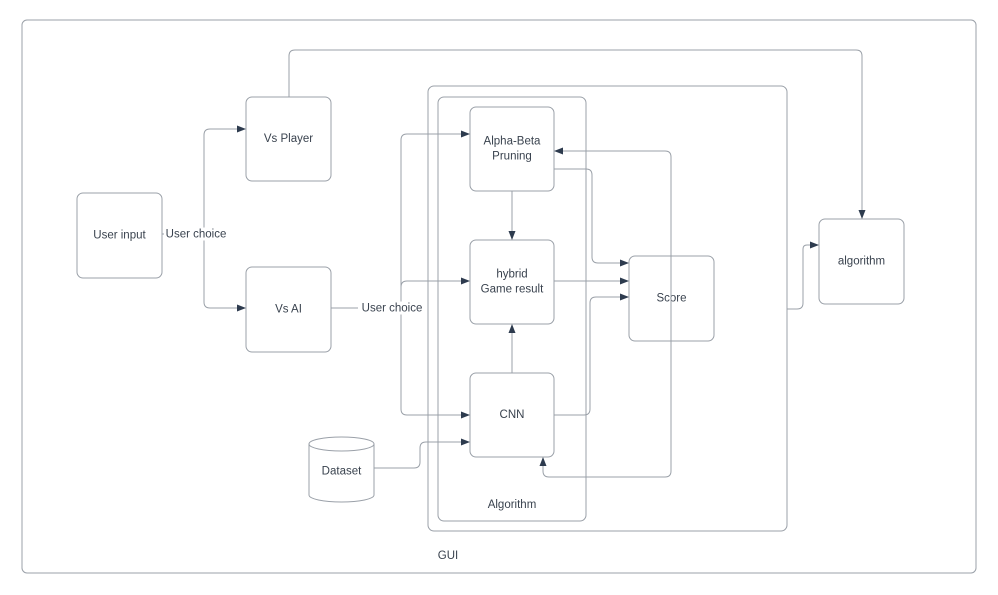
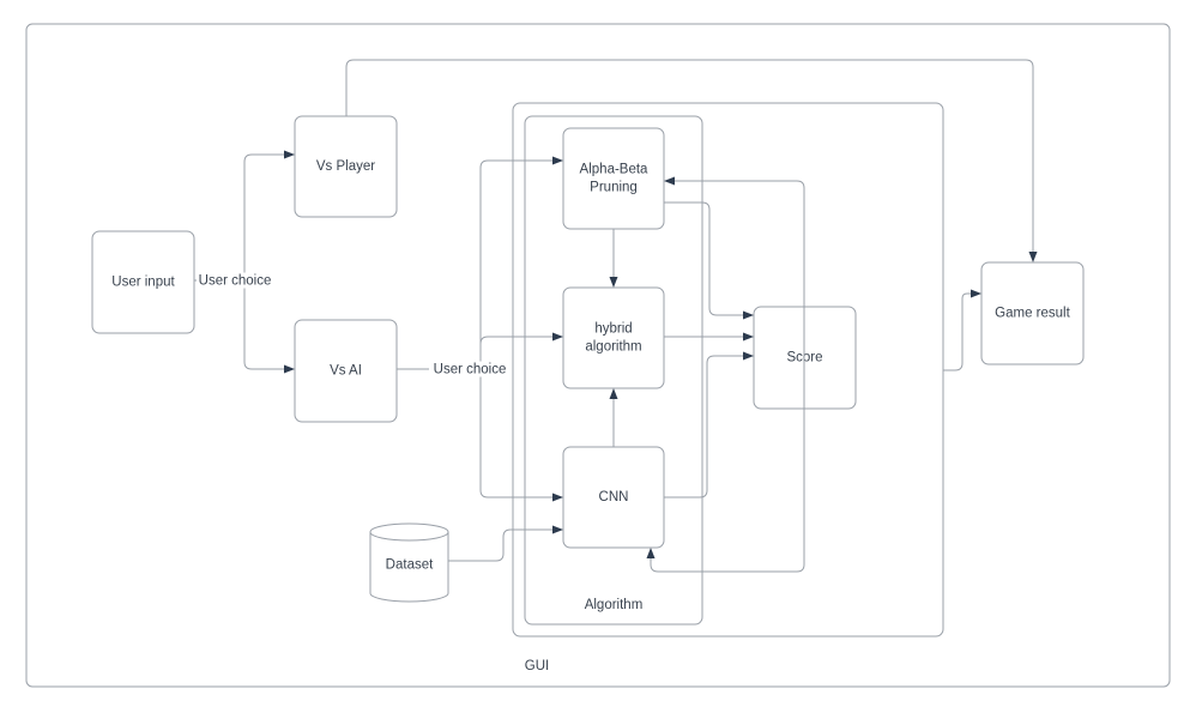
  GUI
  Algorithm
  User input
  Vs Player
  Vs AI
  Alpha-Beta Pruning
- hybrid Game result
+ hybrid algorithm
  CNN
  Score
- algorithm
+ Game result
  Dataset
  User choice
  User choice
